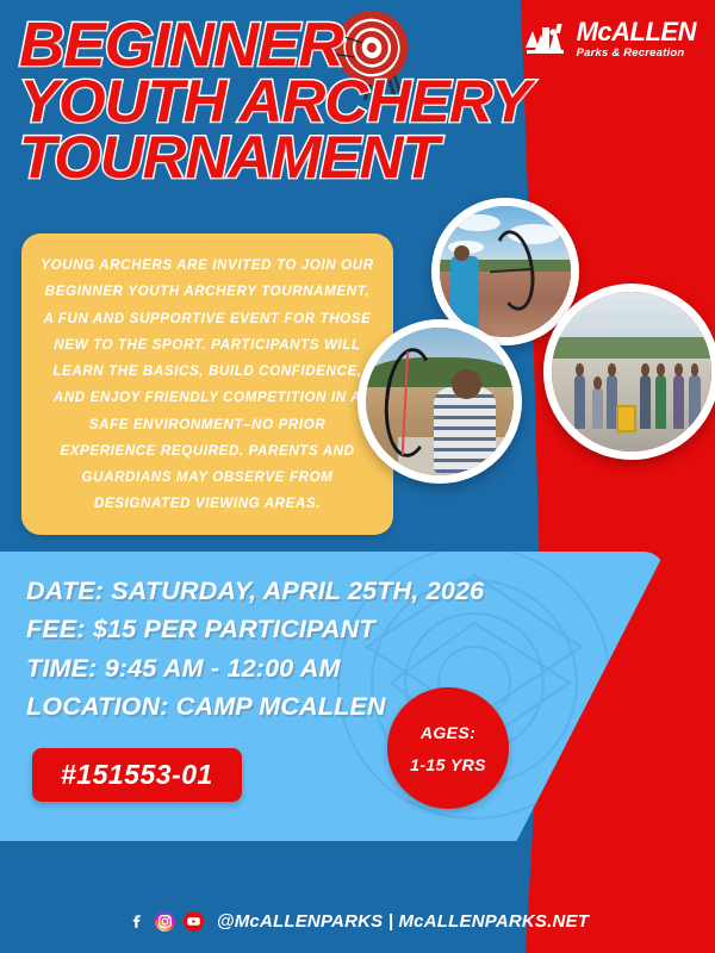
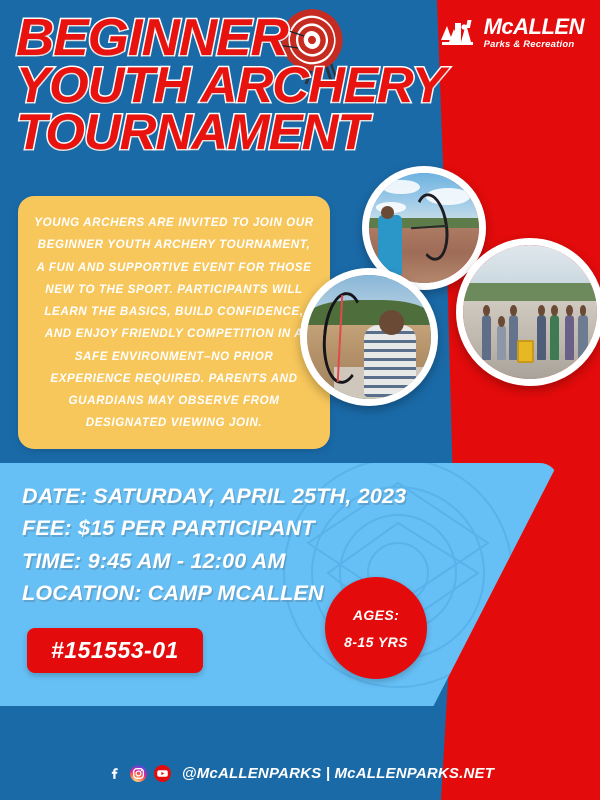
  BEGINNER
  YOUTH ARCHERY
  TOURNAMENT
  McALLEN
  Parks & Recreation
- YOUNG ARCHERS ARE INVITED TO JOIN OUR BEGINNER YOUTH ARCHERY TOURNAMENT, A FUN AND SUPPORTIVE EVENT FOR THOSE NEW TO THE SPORT. PARTICIPANTS WILL LEARN THE BASICS, BUILD CONFIDENCE, AND ENJOY FRIENDLY COMPETITION IN A SAFE ENVIRONMENT–NO PRIOR EXPERIENCE REQUIRED. PARENTS AND GUARDIANS MAY OBSERVE FROM DESIGNATED VIEWING AREAS.
+ YOUNG ARCHERS ARE INVITED TO JOIN OUR BEGINNER YOUTH ARCHERY TOURNAMENT, A FUN AND SUPPORTIVE EVENT FOR THOSE NEW TO THE SPORT. PARTICIPANTS WILL LEARN THE BASICS, BUILD CONFIDENCE, AND ENJOY FRIENDLY COMPETITION IN A SAFE ENVIRONMENT–NO PRIOR EXPERIENCE REQUIRED. PARENTS AND GUARDIANS MAY OBSERVE FROM DESIGNATED VIEWING JOIN.
- DATE: SATURDAY, APRIL 25TH, 2026
+ DATE: SATURDAY, APRIL 25TH, 2023
  FEE: $15 PER PARTICIPANT
  TIME: 9:45 AM - 12:00 AM
  LOCATION: CAMP MCALLEN
  #151553-01
  AGES:
- 1-15 YRS
+ 8-15 YRS
  @McALLENPARKS | McALLENPARKS.NET
